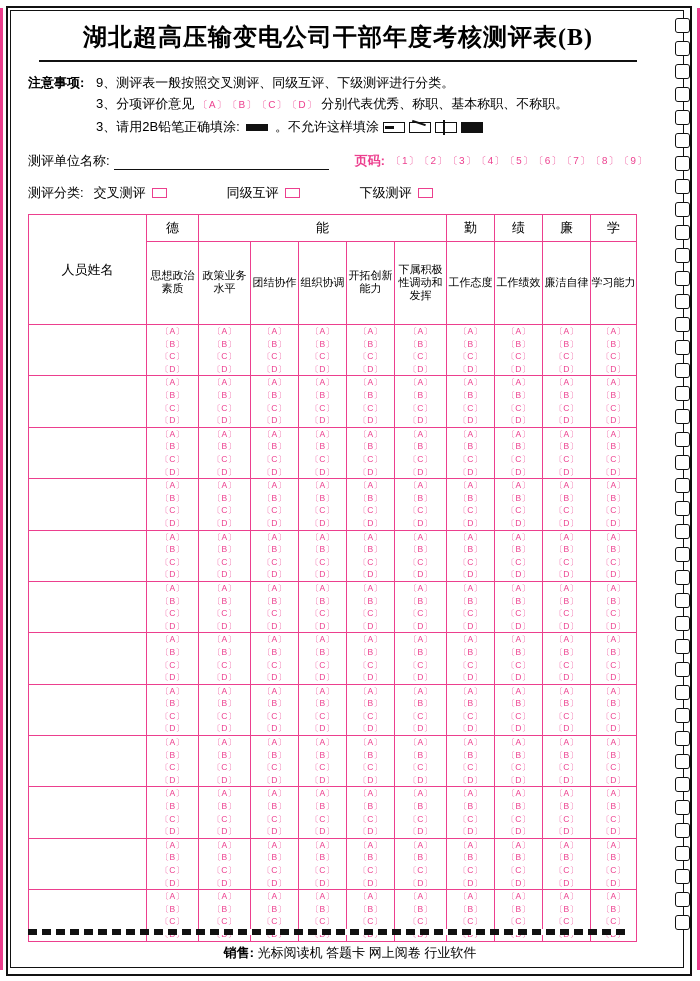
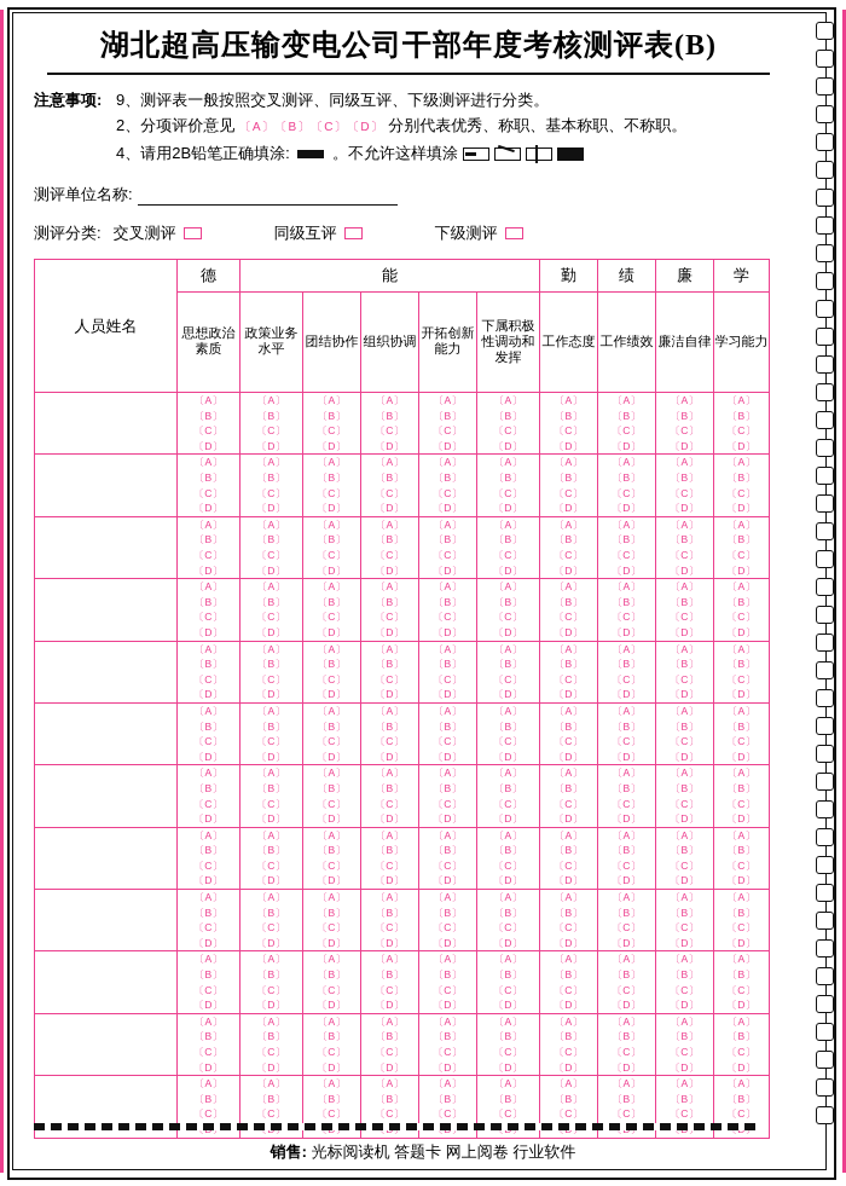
  湖北超高压输变电公司干部年度考核测评表(B)
  注意事项:
  9、测评表一般按照交叉测评、同级互评、下级测评进行分类。
- 3、分项评价意见 〔A〕〔B〕〔C〕〔D〕 分别代表优秀、称职、基本称职、不称职。
+ 2、分项评价意见 〔A〕〔B〕〔C〕〔D〕 分别代表优秀、称职、基本称职、不称职。
- 3、请用2B铅笔正确填涂: 。不允许这样填涂
+ 4、请用2B铅笔正确填涂: 。不允许这样填涂
  测评单位名称:
- 页码:
- 〔1〕〔2〕〔3〕〔4〕〔5〕〔6〕〔7〕〔8〕〔9〕
  测评分类:
  交叉测评
  同级互评
  下级测评
  人员姓名	德	能	勤	绩	廉	学
  思想政治素质	政策业务水平	团结协作	组织协调	开拓创新能力	下属积极性调动和发挥	工作态度	工作绩效	廉洁自律	学习能力
  	〔A〕〔B〕〔C〕〔D〕	〔A〕〔B〕〔C〕〔D〕	〔A〕〔B〕〔C〕〔D〕	〔A〕〔B〕〔C〕〔D〕	〔A〕〔B〕〔C〕〔D〕	〔A〕〔B〕〔C〕〔D〕	〔A〕〔B〕〔C〕〔D〕	〔A〕〔B〕〔C〕〔D〕	〔A〕〔B〕〔C〕〔D〕	〔A〕〔B〕〔C〕〔D〕
  	〔A〕〔B〕〔C〕〔D〕	〔A〕〔B〕〔C〕〔D〕	〔A〕〔B〕〔C〕〔D〕	〔A〕〔B〕〔C〕〔D〕	〔A〕〔B〕〔C〕〔D〕	〔A〕〔B〕〔C〕〔D〕	〔A〕〔B〕〔C〕〔D〕	〔A〕〔B〕〔C〕〔D〕	〔A〕〔B〕〔C〕〔D〕	〔A〕〔B〕〔C〕〔D〕
  	〔A〕〔B〕〔C〕〔D〕	〔A〕〔B〕〔C〕〔D〕	〔A〕〔B〕〔C〕〔D〕	〔A〕〔B〕〔C〕〔D〕	〔A〕〔B〕〔C〕〔D〕	〔A〕〔B〕〔C〕〔D〕	〔A〕〔B〕〔C〕〔D〕	〔A〕〔B〕〔C〕〔D〕	〔A〕〔B〕〔C〕〔D〕	〔A〕〔B〕〔C〕〔D〕
  	〔A〕〔B〕〔C〕〔D〕	〔A〕〔B〕〔C〕〔D〕	〔A〕〔B〕〔C〕〔D〕	〔A〕〔B〕〔C〕〔D〕	〔A〕〔B〕〔C〕〔D〕	〔A〕〔B〕〔C〕〔D〕	〔A〕〔B〕〔C〕〔D〕	〔A〕〔B〕〔C〕〔D〕	〔A〕〔B〕〔C〕〔D〕	〔A〕〔B〕〔C〕〔D〕
  	〔A〕〔B〕〔C〕〔D〕	〔A〕〔B〕〔C〕〔D〕	〔A〕〔B〕〔C〕〔D〕	〔A〕〔B〕〔C〕〔D〕	〔A〕〔B〕〔C〕〔D〕	〔A〕〔B〕〔C〕〔D〕	〔A〕〔B〕〔C〕〔D〕	〔A〕〔B〕〔C〕〔D〕	〔A〕〔B〕〔C〕〔D〕	〔A〕〔B〕〔C〕〔D〕
  	〔A〕〔B〕〔C〕〔D〕	〔A〕〔B〕〔C〕〔D〕	〔A〕〔B〕〔C〕〔D〕	〔A〕〔B〕〔C〕〔D〕	〔A〕〔B〕〔C〕〔D〕	〔A〕〔B〕〔C〕〔D〕	〔A〕〔B〕〔C〕〔D〕	〔A〕〔B〕〔C〕〔D〕	〔A〕〔B〕〔C〕〔D〕	〔A〕〔B〕〔C〕〔D〕
  	〔A〕〔B〕〔C〕〔D〕	〔A〕〔B〕〔C〕〔D〕	〔A〕〔B〕〔C〕〔D〕	〔A〕〔B〕〔C〕〔D〕	〔A〕〔B〕〔C〕〔D〕	〔A〕〔B〕〔C〕〔D〕	〔A〕〔B〕〔C〕〔D〕	〔A〕〔B〕〔C〕〔D〕	〔A〕〔B〕〔C〕〔D〕	〔A〕〔B〕〔C〕〔D〕
  	〔A〕〔B〕〔C〕〔D〕	〔A〕〔B〕〔C〕〔D〕	〔A〕〔B〕〔C〕〔D〕	〔A〕〔B〕〔C〕〔D〕	〔A〕〔B〕〔C〕〔D〕	〔A〕〔B〕〔C〕〔D〕	〔A〕〔B〕〔C〕〔D〕	〔A〕〔B〕〔C〕〔D〕	〔A〕〔B〕〔C〕〔D〕	〔A〕〔B〕〔C〕〔D〕
  	〔A〕〔B〕〔C〕〔D〕	〔A〕〔B〕〔C〕〔D〕	〔A〕〔B〕〔C〕〔D〕	〔A〕〔B〕〔C〕〔D〕	〔A〕〔B〕〔C〕〔D〕	〔A〕〔B〕〔C〕〔D〕	〔A〕〔B〕〔C〕〔D〕	〔A〕〔B〕〔C〕〔D〕	〔A〕〔B〕〔C〕〔D〕	〔A〕〔B〕〔C〕〔D〕
  	〔A〕〔B〕〔C〕〔D〕	〔A〕〔B〕〔C〕〔D〕	〔A〕〔B〕〔C〕〔D〕	〔A〕〔B〕〔C〕〔D〕	〔A〕〔B〕〔C〕〔D〕	〔A〕〔B〕〔C〕〔D〕	〔A〕〔B〕〔C〕〔D〕	〔A〕〔B〕〔C〕〔D〕	〔A〕〔B〕〔C〕〔D〕	〔A〕〔B〕〔C〕〔D〕
  	〔A〕〔B〕〔C〕〔D〕	〔A〕〔B〕〔C〕〔D〕	〔A〕〔B〕〔C〕〔D〕	〔A〕〔B〕〔C〕〔D〕	〔A〕〔B〕〔C〕〔D〕	〔A〕〔B〕〔C〕〔D〕	〔A〕〔B〕〔C〕〔D〕	〔A〕〔B〕〔C〕〔D〕	〔A〕〔B〕〔C〕〔D〕	〔A〕〔B〕〔C〕〔D〕
  	〔A〕〔B〕〔C〕	〔A〕〔B〕〔C〕	〔A〕〔B〕〔C〕	〔A〕〔B〕〔C〕	〔A〕〔B〕〔C〕	〔A〕〔B〕〔C〕	〔A〕〔B〕〔C〕	〔A〕〔B〕〔C〕	〔A〕〔B〕〔C〕	〔A〕〔B〕〔C〕
  销售: 光标阅读机 答题卡 网上阅卷 行业软件
